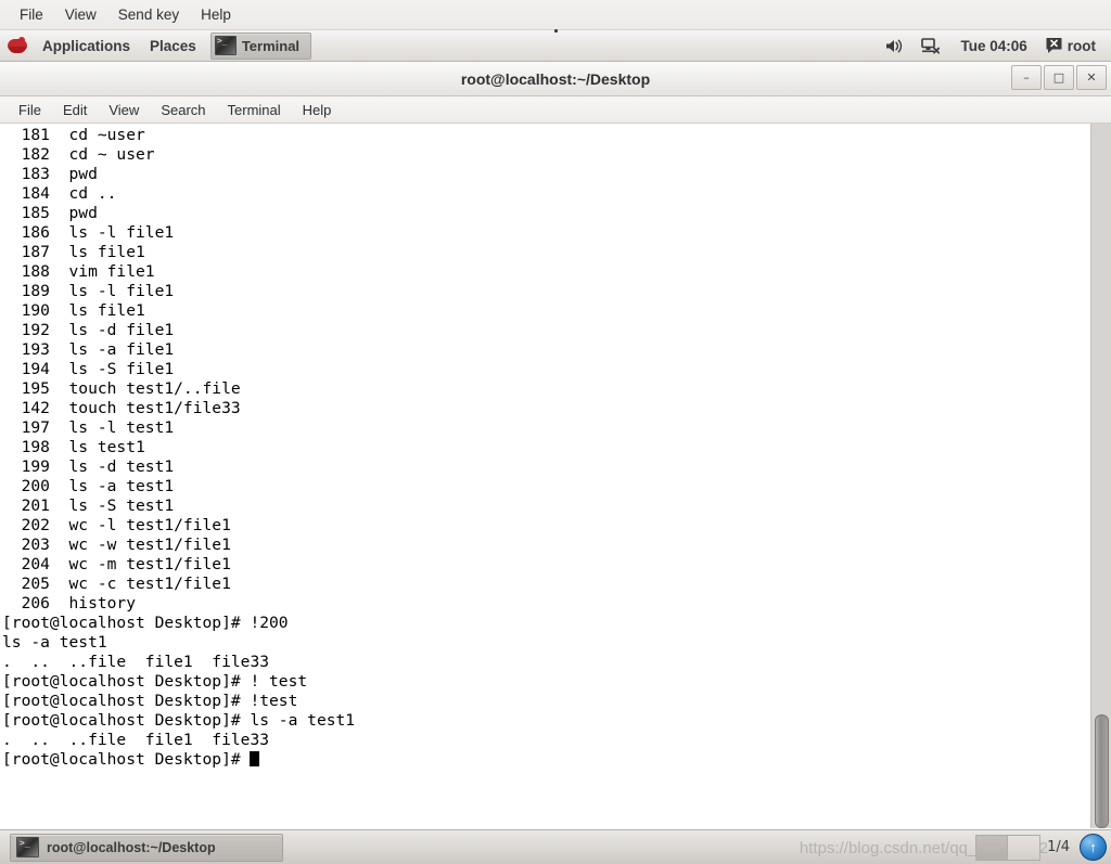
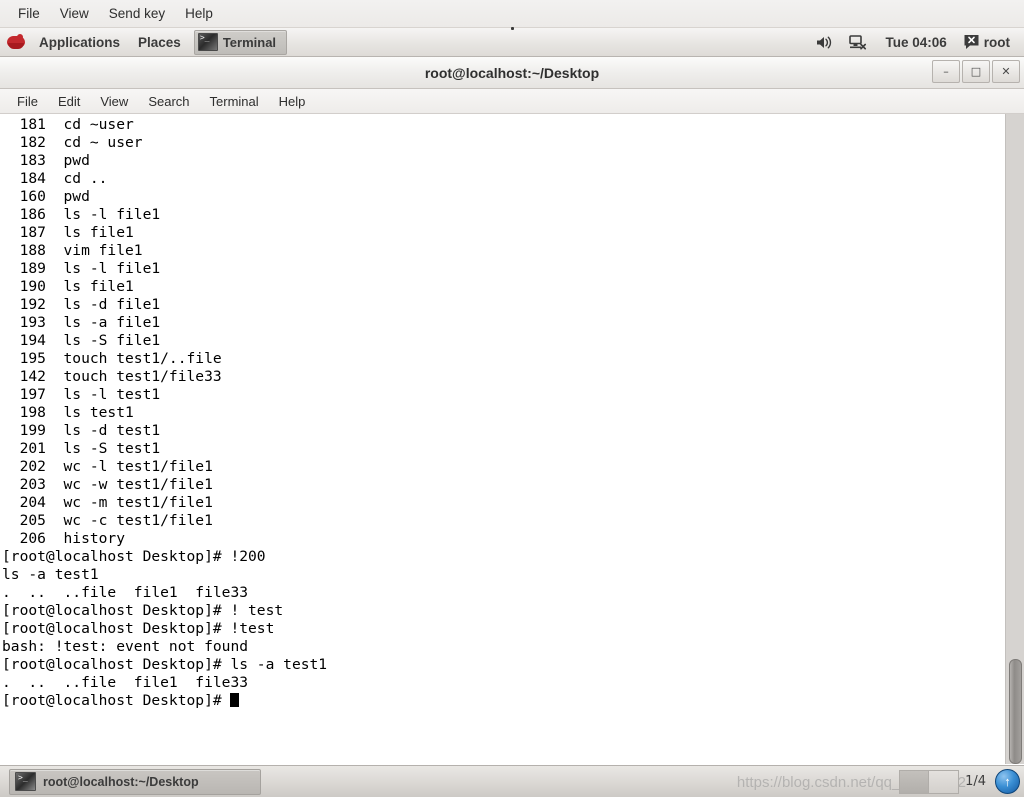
  File
  View
  Send key
  Help
  Applications
  Places
  Terminal
  Tue 04:06
  root
  root@localhost:~/Desktop
  –
  □
  ✕
  File
  Edit
  View
  Search
  Terminal
  Help
  181 cd ~user
  182 cd ~ user
  183 pwd
  184 cd ..
- 185 pwd
+ 160 pwd
  186 ls -l file1
  187 ls file1
  188 vim file1
  189 ls -l file1
  190 ls file1
  192 ls -d file1
  193 ls -a file1
  194 ls -S file1
  195 touch test1/..file
  142 touch test1/file33
  197 ls -l test1
  198 ls test1
  199 ls -d test1
- 200 ls -a test1
  201 ls -S test1
  202 wc -l test1/file1
  203 wc -w test1/file1
  204 wc -m test1/file1
  205 wc -c test1/file1
  206 history
  [root@localhost Desktop]# !200
  ls -a test1
  . .. ..file file1 file33
  [root@localhost Desktop]# ! test
  [root@localhost Desktop]# !test
+ bash: !test: event not found
  [root@localhost Desktop]# ls -a test1
  . .. ..file file1 file33
  [root@localhost Desktop]#
  root@localhost:~/Desktop
  https://blog.csdn.net/qq_2
  1/4
  ↑
